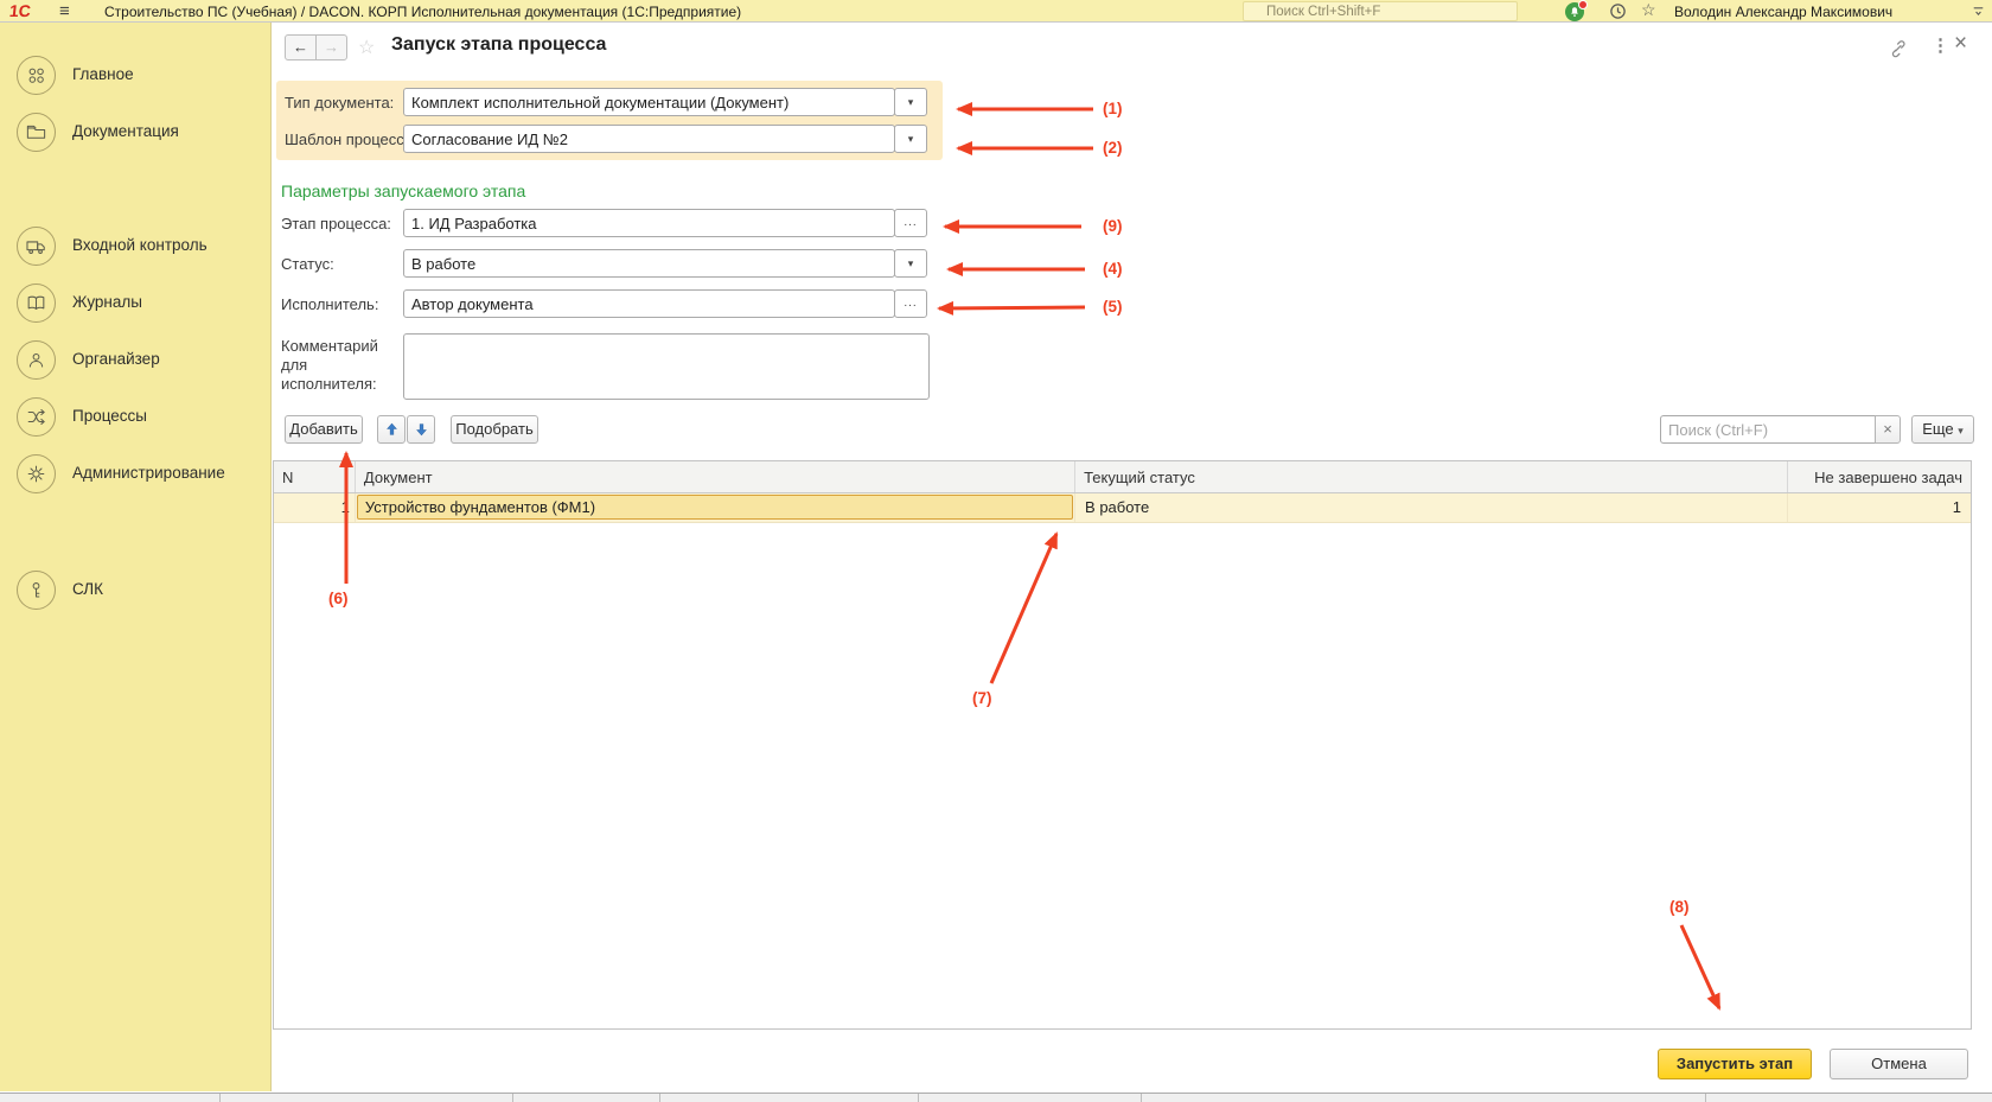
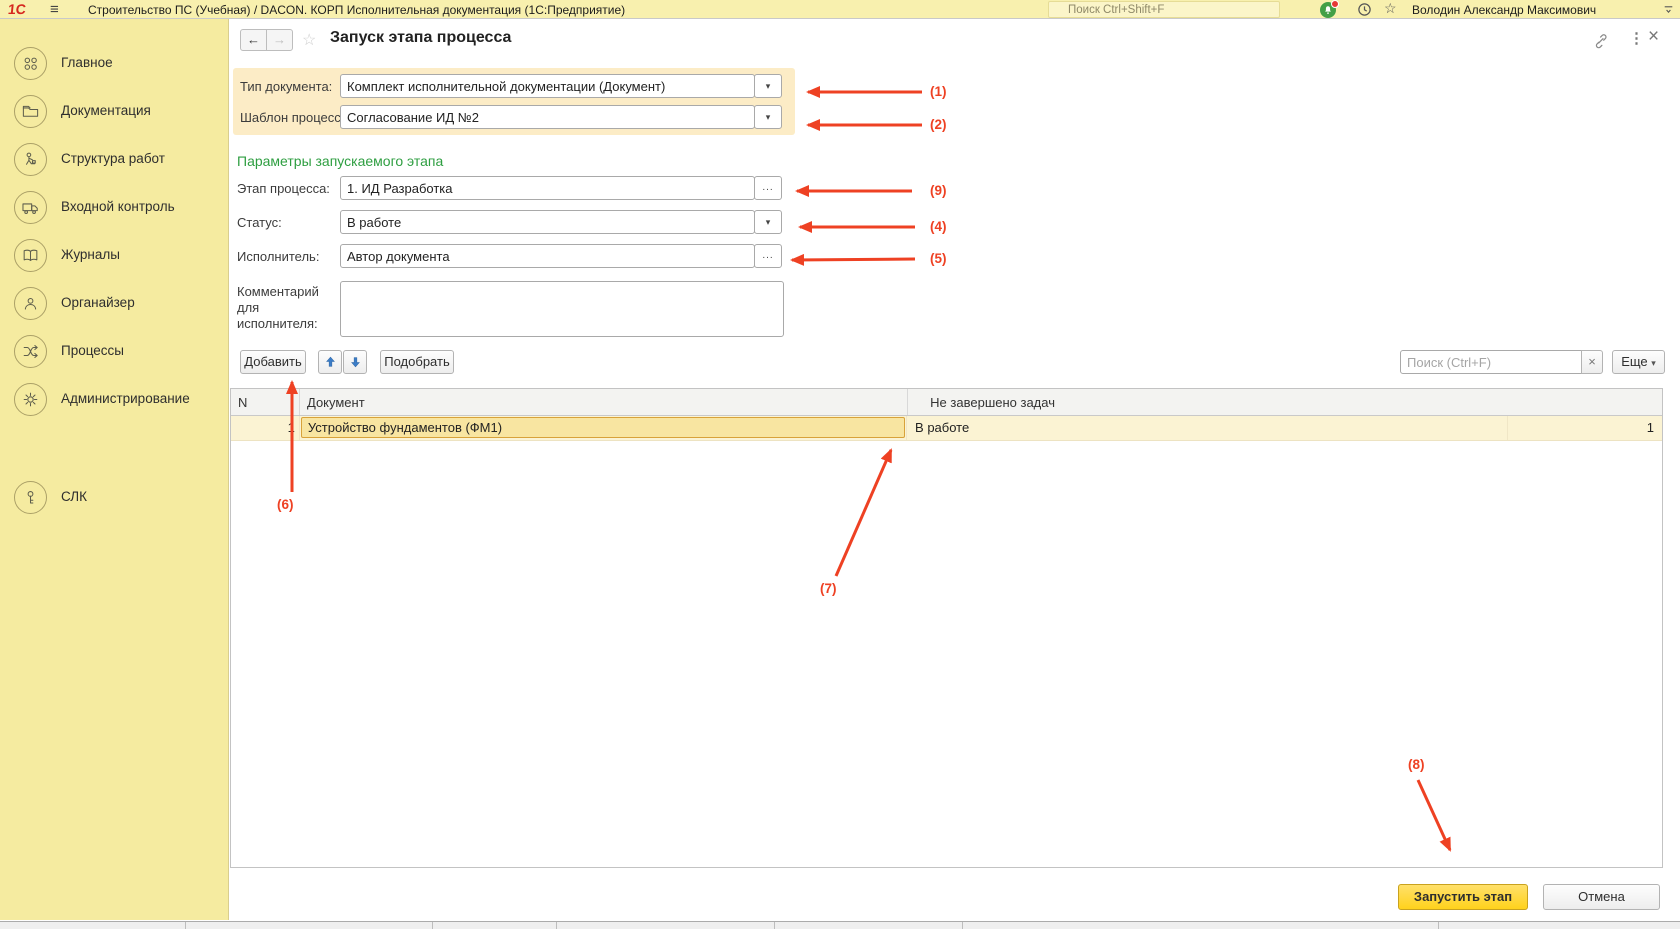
  ≡
  Строительство ПС (Учебная) / DACON. КОРП Исполнительная документация (1С:Предприятие)
  Поиск Ctrl+Shift+F
  ☆
  Володин Александр Максимович
  Главное
  Документация
+ Структура работ
  Входной контроль
  Журналы
  Органайзер
  Процессы
  Администрирование
  СЛК
  ←
  →
  ☆
  Запуск этапа процесса
  ⋮
  ×
  Тип документа:
  Комплект исполнительной документации (Документ)
  ▾
  Шаблон процесс
  Согласование ИД №2
  ▾
  Параметры запускаемого этапа
  Этап процесса:
  1. ИД Разработка
  ...
  Статус:
  В работе
  ▾
  Исполнитель:
  Автор документа
  ...
  Комментарий для исполнителя:
  Добавить
  Подобрать
  Поиск (Ctrl+F)
  ×
  Еще ▾
  N
  Документ
- Текущий статус
  Не завершено задач
  Устройство фундаментов (ФМ1)
  В работе
  1
  Запустить этап
  Отмена
  (1)
  (2)
  (9)
  (4)
  (5)
  (6)
  (7)
  (8)
